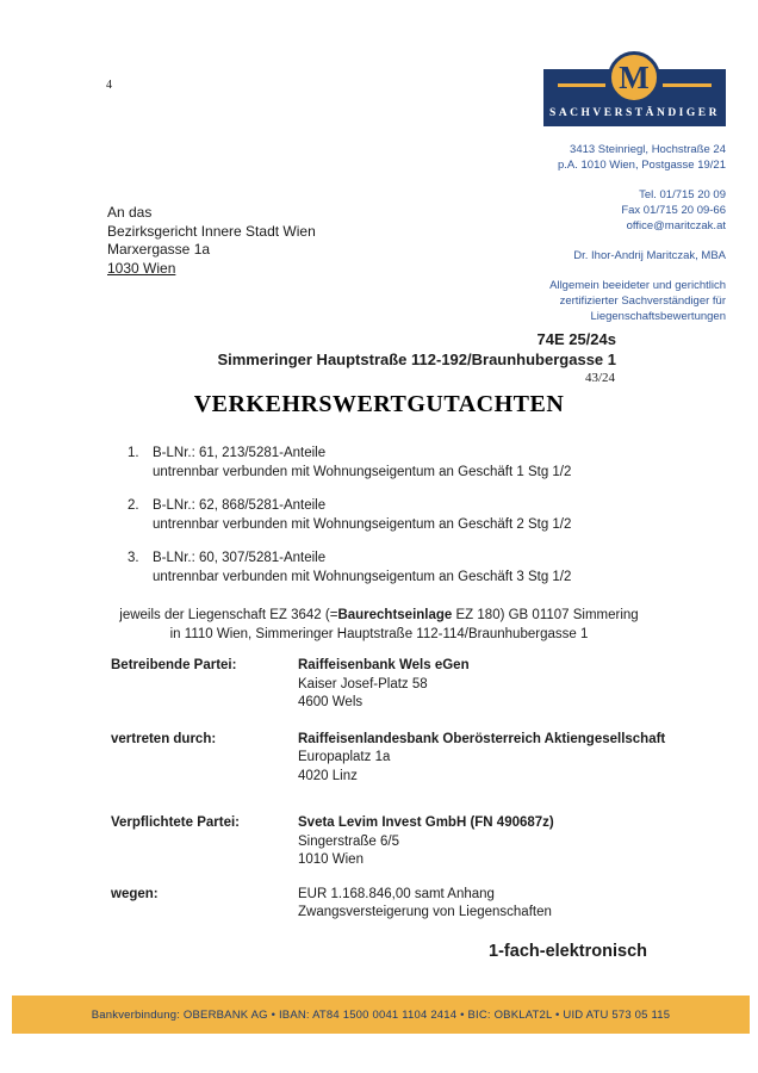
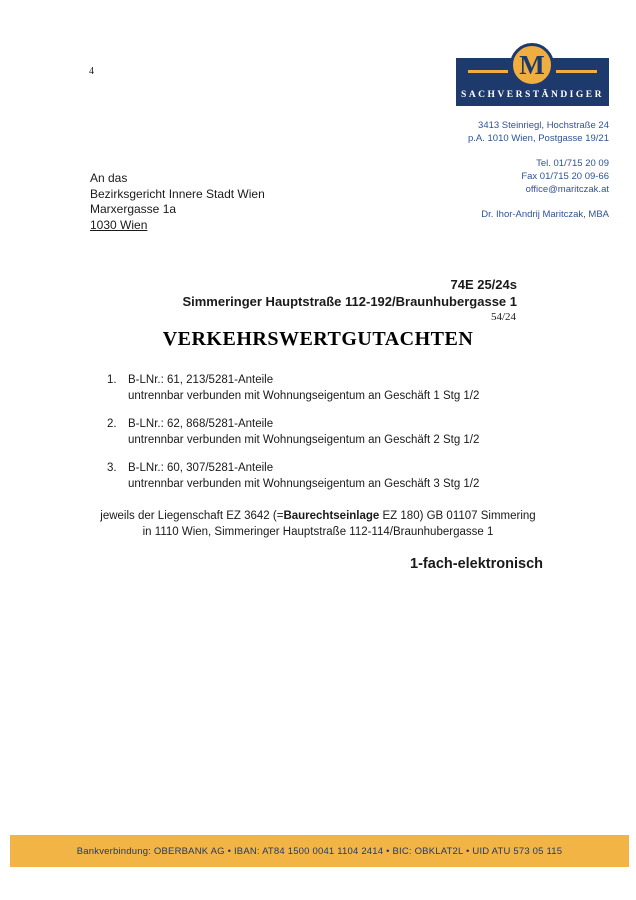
  4
  M
  SACHVERSTÄNDIGER
  3413 Steinriegl, Hochstraße 24
  p.A. 1010 Wien, Postgasse 19/21
  Tel. 01/715 20 09
  Fax 01/715 20 09-66
  office@maritczak.at
  Dr. Ihor-Andrij Maritczak, MBA
- Allgemein beeideter und gerichtlich
- zertifizierter Sachverständiger für
- Liegenschaftsbewertungen
  An das
  Bezirksgericht Innere Stadt Wien
  Marxergasse 1a
  1030 Wien
  74E 25/24s
  Simmeringer Hauptstraße 112-192/Braunhubergasse 1
- 43/24
+ 54/24
  VERKEHRSWERTGUTACHTEN
  1.
  B-LNr.: 61, 213/5281-Anteile
  untrennbar verbunden mit Wohnungseigentum an Geschäft 1 Stg 1/2
  2.
  B-LNr.: 62, 868/5281-Anteile
  untrennbar verbunden mit Wohnungseigentum an Geschäft 2 Stg 1/2
  3.
  B-LNr.: 60, 307/5281-Anteile
  untrennbar verbunden mit Wohnungseigentum an Geschäft 3 Stg 1/2
  jeweils der Liegenschaft EZ 3642 (=Baurechtseinlage EZ 180) GB 01107 Simmering
  in 1110 Wien, Simmeringer Hauptstraße 112-114/Braunhubergasse 1
- Betreibende Partei:
- Raiffeisenbank Wels eGen
- Kaiser Josef-Platz 58
- 4600 Wels
- vertreten durch:
- Raiffeisenlandesbank Oberösterreich Aktiengesellschaft
- Europaplatz 1a
- 4020 Linz
- Verpflichtete Partei:
- Sveta Levim Invest GmbH (FN 490687z)
- Singerstraße 6/5
- 1010 Wien
- wegen:
- EUR 1.168.846,00 samt Anhang
- Zwangsversteigerung von Liegenschaften
  1-fach-elektronisch
  Bankverbindung: OBERBANK AG • IBAN: AT84 1500 0041 1104 2414 • BIC: OBKLAT2L • UID ATU 573 05 115
